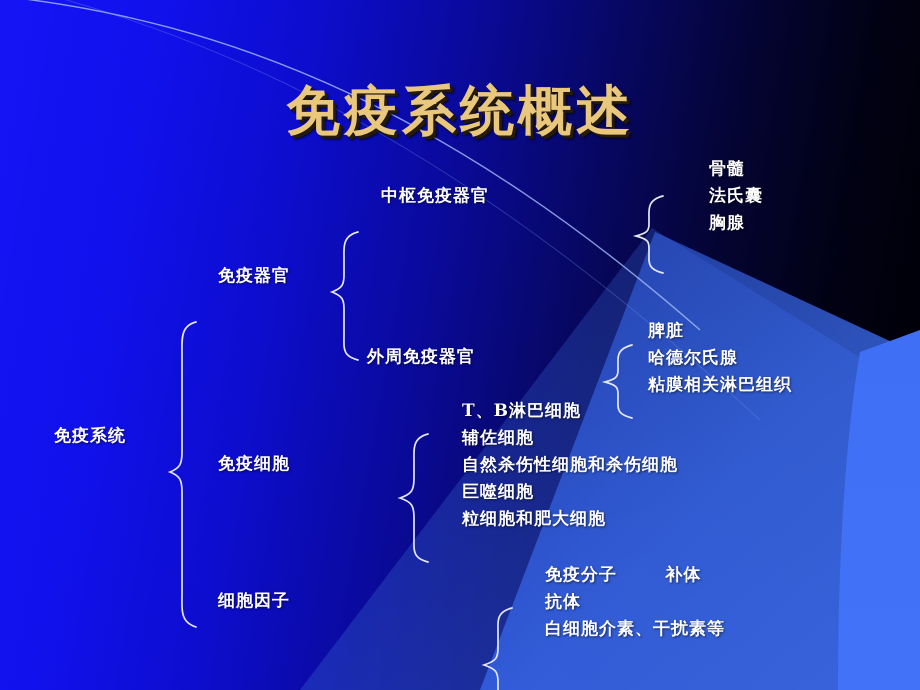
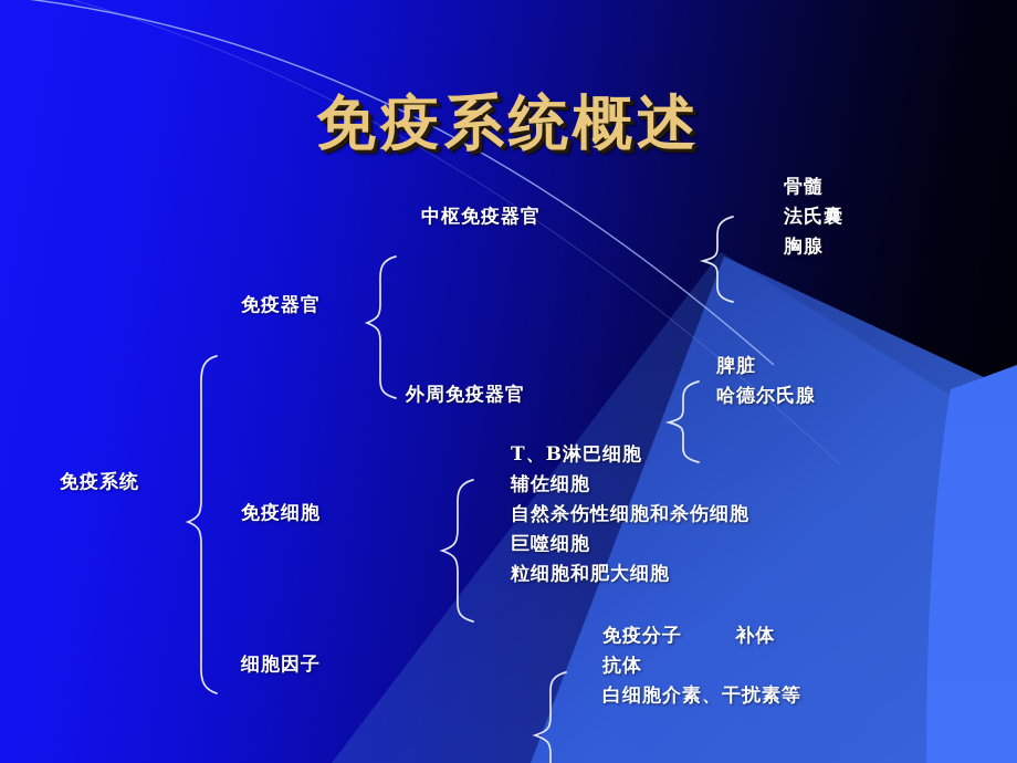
  免疫系统概述
  免疫系统
  免疫器官
  中枢免疫器官
  外周免疫器官
  免疫细胞
  细胞因子
  骨髓
  法氏囊
  胸腺
  脾脏
  哈德尔氏腺
- 粘膜相关淋巴组织
  T、B淋巴细胞
  辅佐细胞
  自然杀伤性细胞和杀伤细胞
  巨噬细胞
  粒细胞和肥大细胞
  免疫分子 补体
  抗体
  白细胞介素、干扰素等
